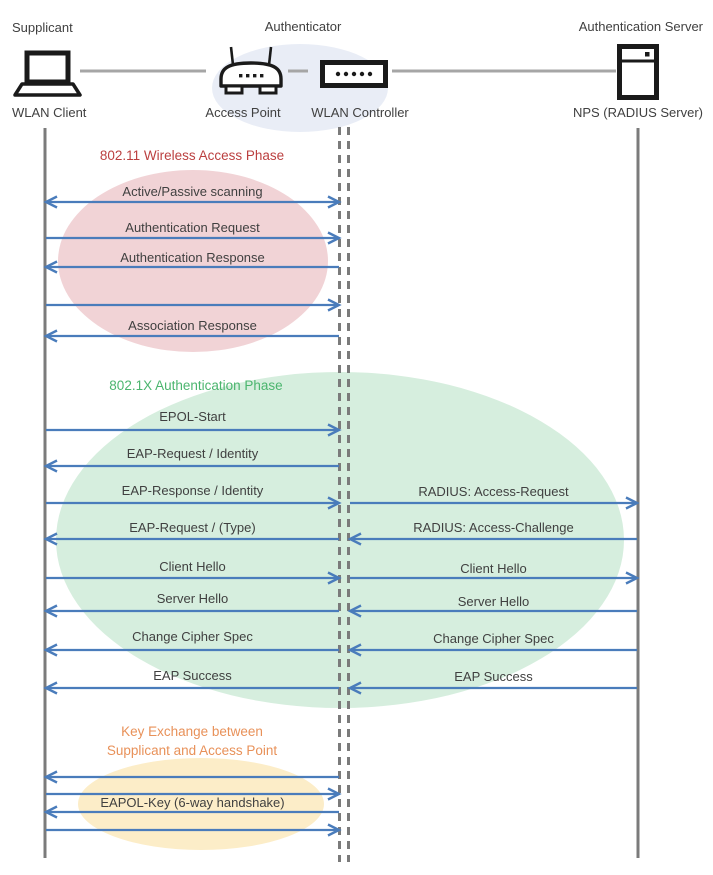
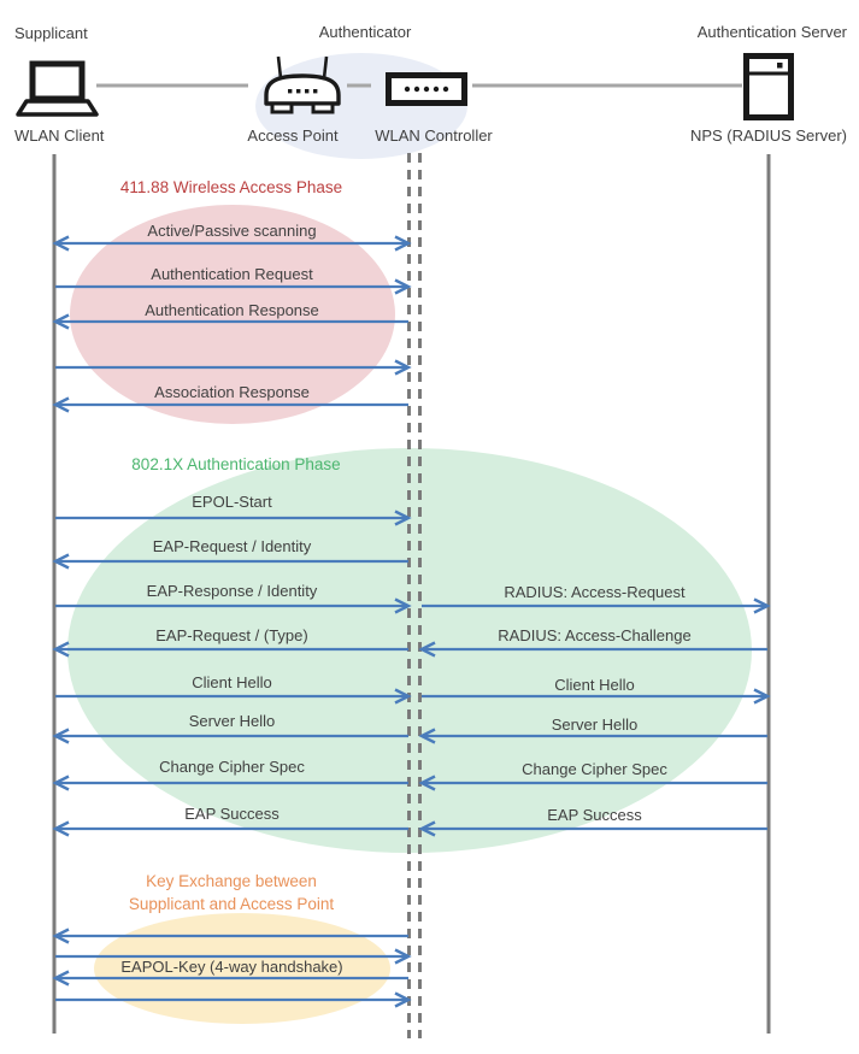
  Supplicant
  Authenticator
  Authentication Server
  WLAN Client
  Access Point
  WLAN Controller
  NPS (RADIUS Server)
- 802.11 Wireless Access Phase
+ 411.88 Wireless Access Phase
  802.1X Authentication Phase
  Key Exchange between
  Supplicant and Access Point
  Active/Passive scanning
  Authentication Request
  Authentication Response
  Association Response
  EPOL-Start
  EAP-Request / Identity
  EAP-Response / Identity
  EAP-Request / (Type)
  Client Hello
  Server Hello
  Change Cipher Spec
  EAP Success
- EAPOL-Key (6-way handshake)
+ EAPOL-Key (4-way handshake)
  RADIUS: Access-Request
  RADIUS: Access-Challenge
  Client Hello
  Server Hello
  Change Cipher Spec
  EAP Success
